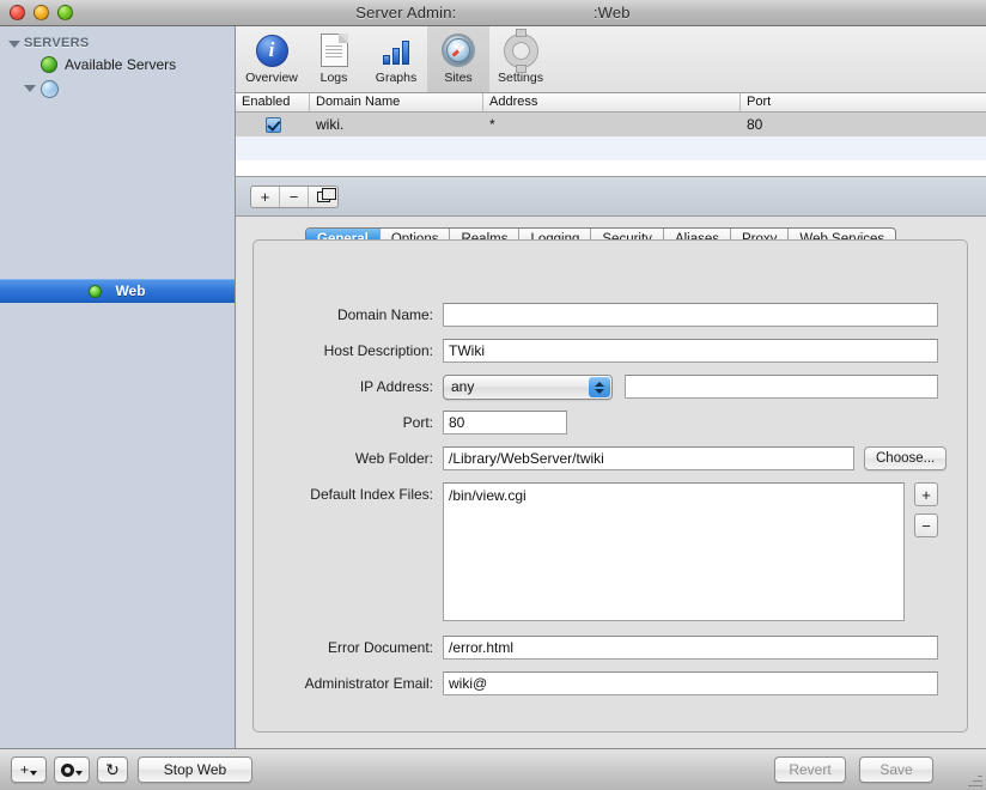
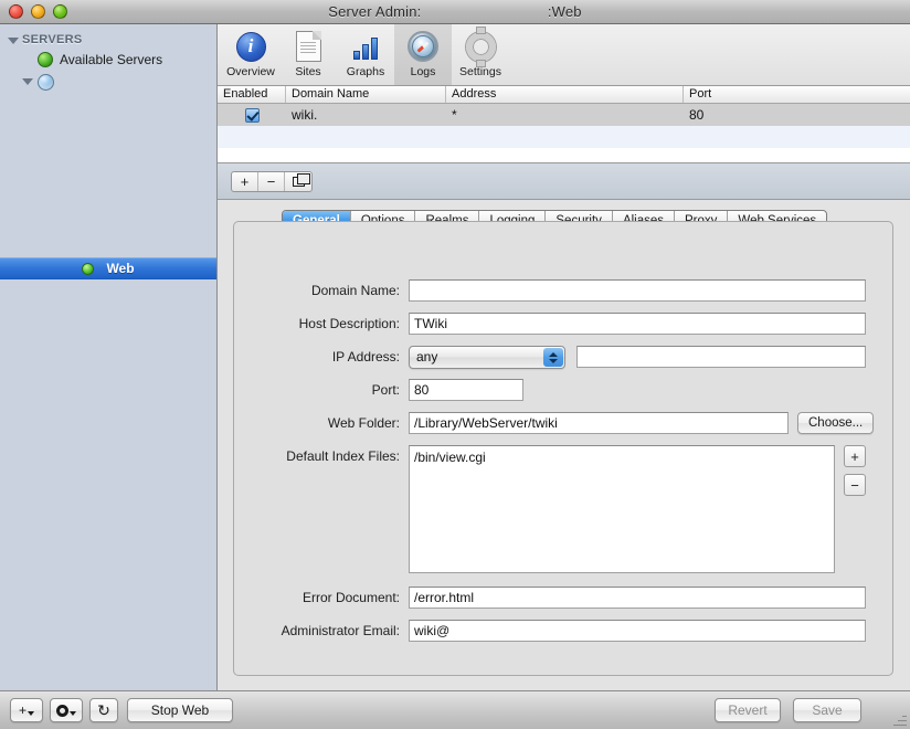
  Server Admin: :Web
  SERVERS
  Available Servers
  Web
  i
  Overview
- Logs
+ Sites
  Graphs
- Sites
+ Logs
  Settings
  Enabled
  Domain Name
  Address
  Port
  wiki.
  *
  80
  +
  −
  Domain Name:
  Host Description:
  TWiki
  IP Address:
  any
  Port:
  80
  Web Folder:
  /Library/WebServer/twiki
  Choose...
  Default Index Files:
  /bin/view.cgi
  +
  −
  Error Document:
  /error.html
  Administrator Email:
  wiki@
  +
  ↻
  Stop Web
  Revert
  Save
